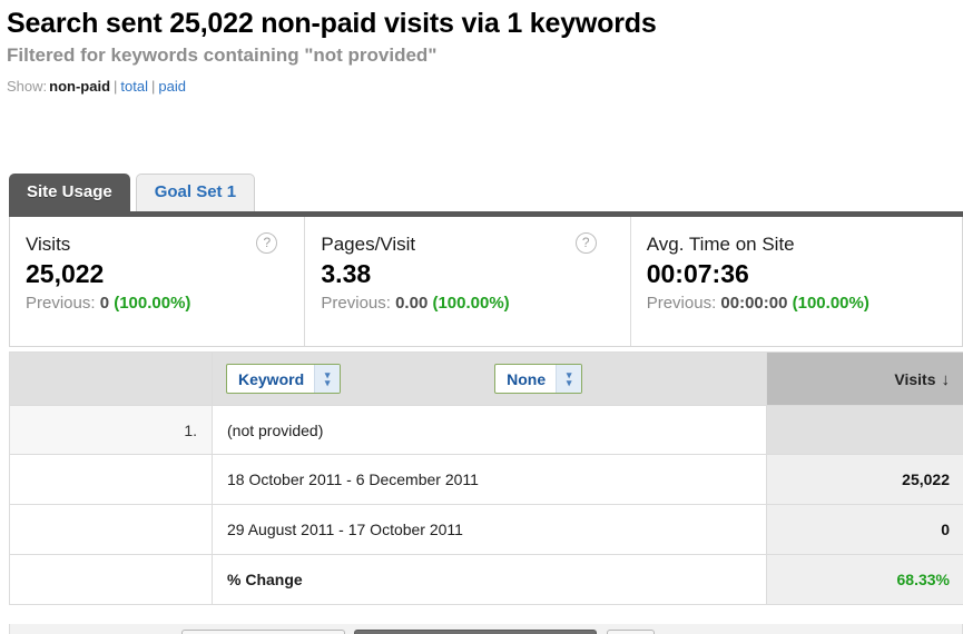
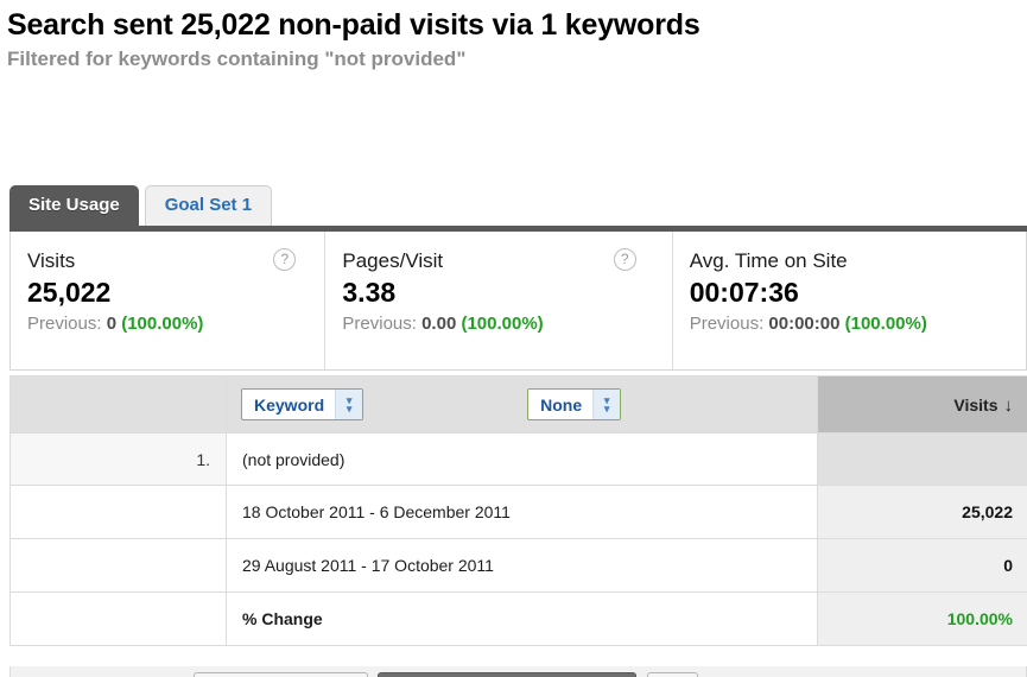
  Search sent 25,022 non-paid visits via 1 keywords
  Filtered for keywords containing "not provided"
- Show: non-paid | total | paid
  Site Usage
  Goal Set 1
  Visits
  ?
  25,022
  Previous: 0 (100.00%)
  Pages/Visit
  ?
  3.38
  Previous: 0.00 (100.00%)
  Avg. Time on Site
  00:07:36
  Previous: 00:00:00 (100.00%)
  	Keyword ▾▾ None ▾▾	Visits ↓
  1.	(not provided)
  	18 October 2011 - 6 December 2011	25,022
  	29 August 2011 - 17 October 2011	0
- 	% Change	68.33%
+ 	% Change	100.00%
